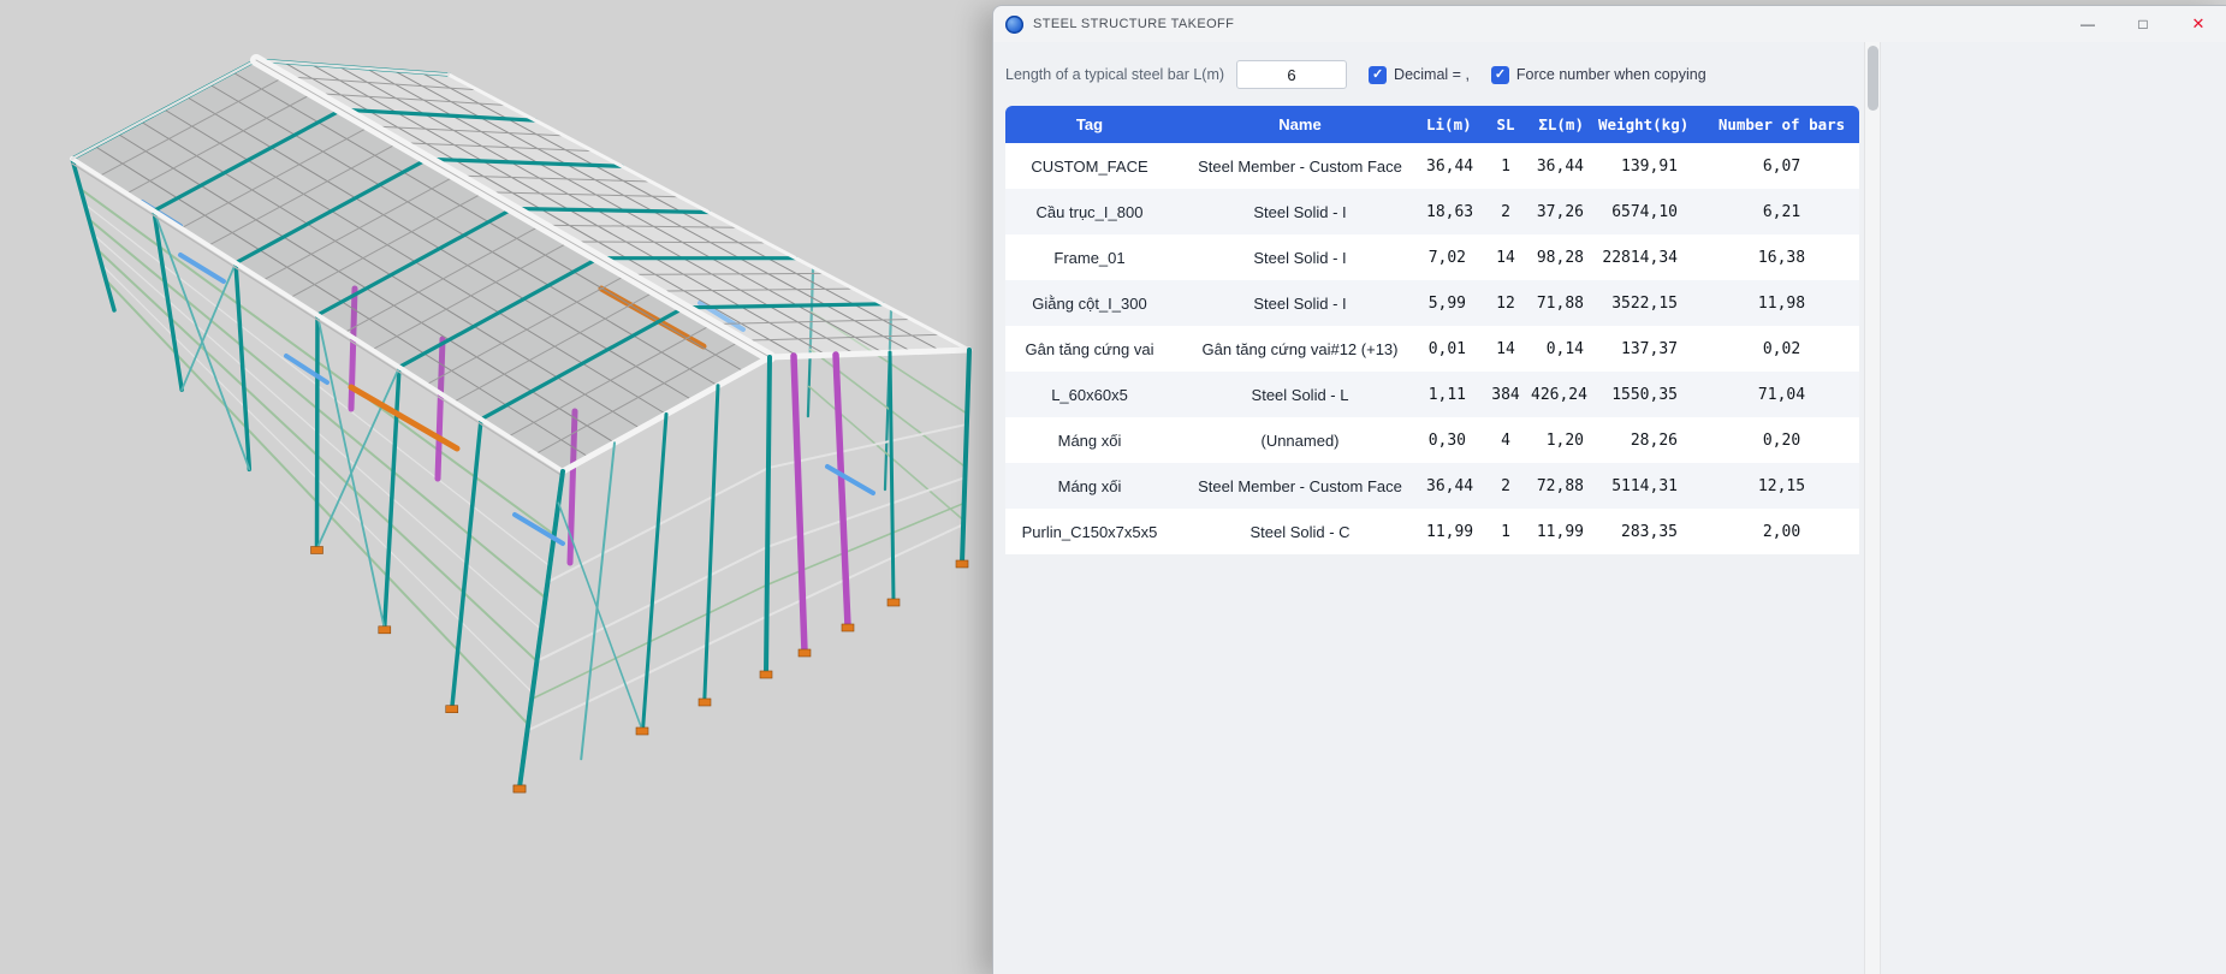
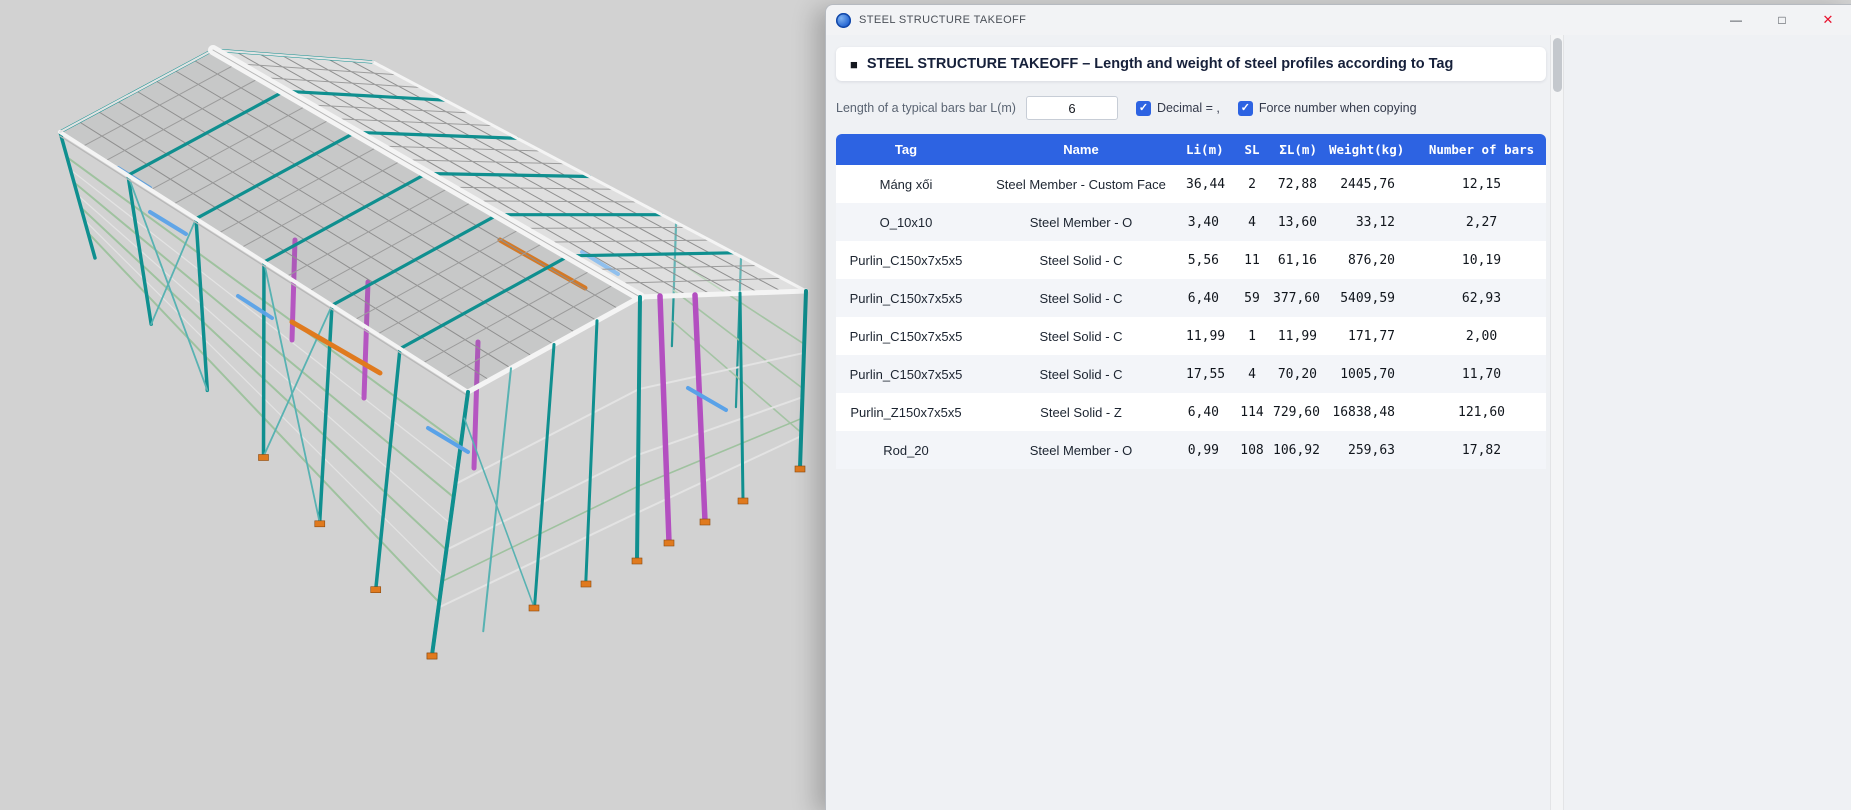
  STEEL STRUCTURE TAKEOFF
  —
  □
  ✕
+ ■
+ STEEL STRUCTURE TAKEOFF – Length and weight of steel profiles according to Tag
- Length of a typical steel bar L(m)
+ Length of a typical bars bar L(m)
  6
  Decimal = ,
  Force number when copying
  Tag	Name	Li(m)	SL	ΣL(m)	Weight(kg)	Number of bars
- CUSTOM_FACE	Steel Member - Custom Face	36,44	1	36,44	139,91	6,07
- Cầu trục_I_800	Steel Solid - I	18,63	2	37,26	6574,10	6,21
- Frame_01	Steel Solid - I	7,02	14	98,28	22814,34	16,38
- Giằng cột_I_300	Steel Solid - I	5,99	12	71,88	3522,15	11,98
- Gân tăng cứng vai	Gân tăng cứng vai#12 (+13)	0,01	14	0,14	137,37	0,02
- L_60x60x5	Steel Solid - L	1,11	384	426,24	1550,35	71,04
- Máng xối	(Unnamed)	0,30	4	1,20	28,26	0,20
- Máng xối	Steel Member - Custom Face	36,44	2	72,88	5114,31	12,15
+ Máng xối	Steel Member - Custom Face	36,44	2	72,88	2445,76	12,15
+ O_10x10	Steel Member - O	3,40	4	13,60	33,12	2,27
+ Purlin_C150x7x5x5	Steel Solid - C	5,56	11	61,16	876,20	10,19
+ Purlin_C150x7x5x5	Steel Solid - C	6,40	59	377,60	5409,59	62,93
- Purlin_C150x7x5x5	Steel Solid - C	11,99	1	11,99	283,35	2,00
+ Purlin_C150x7x5x5	Steel Solid - C	11,99	1	11,99	171,77	2,00
+ Purlin_C150x7x5x5	Steel Solid - C	17,55	4	70,20	1005,70	11,70
+ Purlin_Z150x7x5x5	Steel Solid - Z	6,40	114	729,60	16838,48	121,60
+ Rod_20	Steel Member - O	0,99	108	106,92	259,63	17,82
